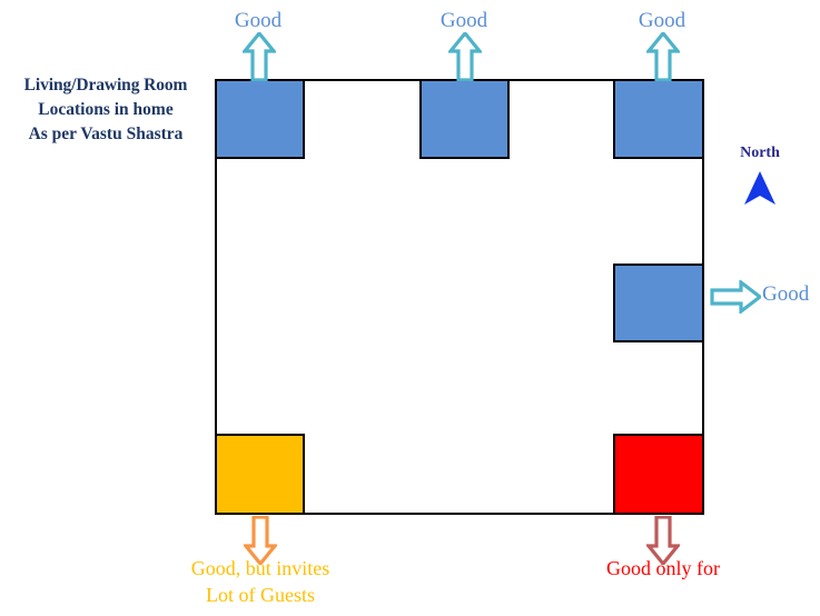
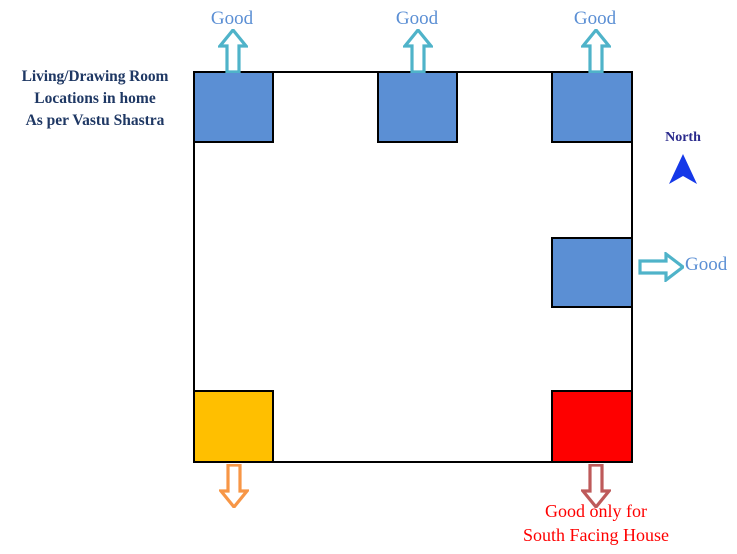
  Living/Drawing Room
  Locations in home
  As per Vastu Shastra
  Good
  Good
  Good
  Good
  North
- Good, but invites
- Lot of Guests
  Good only for
+ South Facing House
